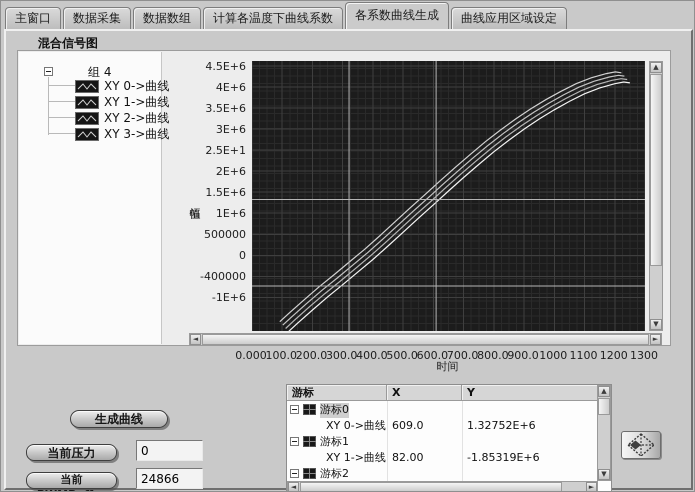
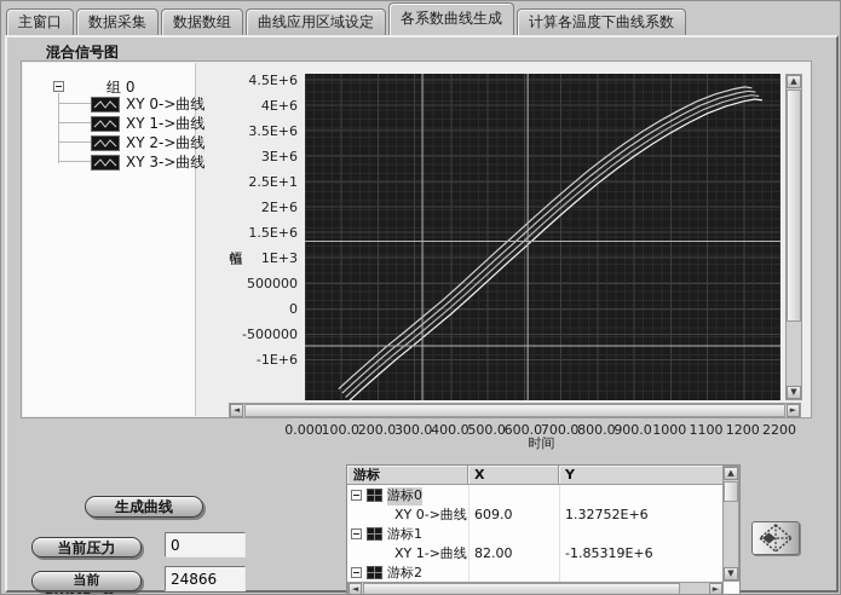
  主窗口
  数据采集
  数据数组
- 计算各温度下曲线系数
+ 曲线应用区域设定
  各系数曲线生成
- 曲线应用区域设定
+ 计算各温度下曲线系数
  混合信号图
- 组 4
+ 组 0
  XY 0->曲线
  XY 1->曲线
  XY 2->曲线
  XY 3->曲线
  4.5E+6
  4E+6
  3.5E+6
  3E+6
  2.5E+1
  2E+6
  1.5E+6
- 1E+6
+ 1E+3
  500000
  0
- -400000
+ -500000
  -1E+6
  ▲
  ▼
  ◄
  ►
  0.000
  100.0
  200.0
  300.0
  400.0
  500.0
  600.0
  700.0
  800.0
  900.0
  1000
  1100
  1200
- 1300
+ 2200
  时间
  生成曲线
  当前压力
  0
  24866
  游标
  X
  Y
  游标0
  XY 0->曲线
  609.0
  1.32752E+6
  游标1
  XY 1->曲线
  82.00
  -1.85319E+6
  游标2
  ▲
  ▼
  ◄
  ►
